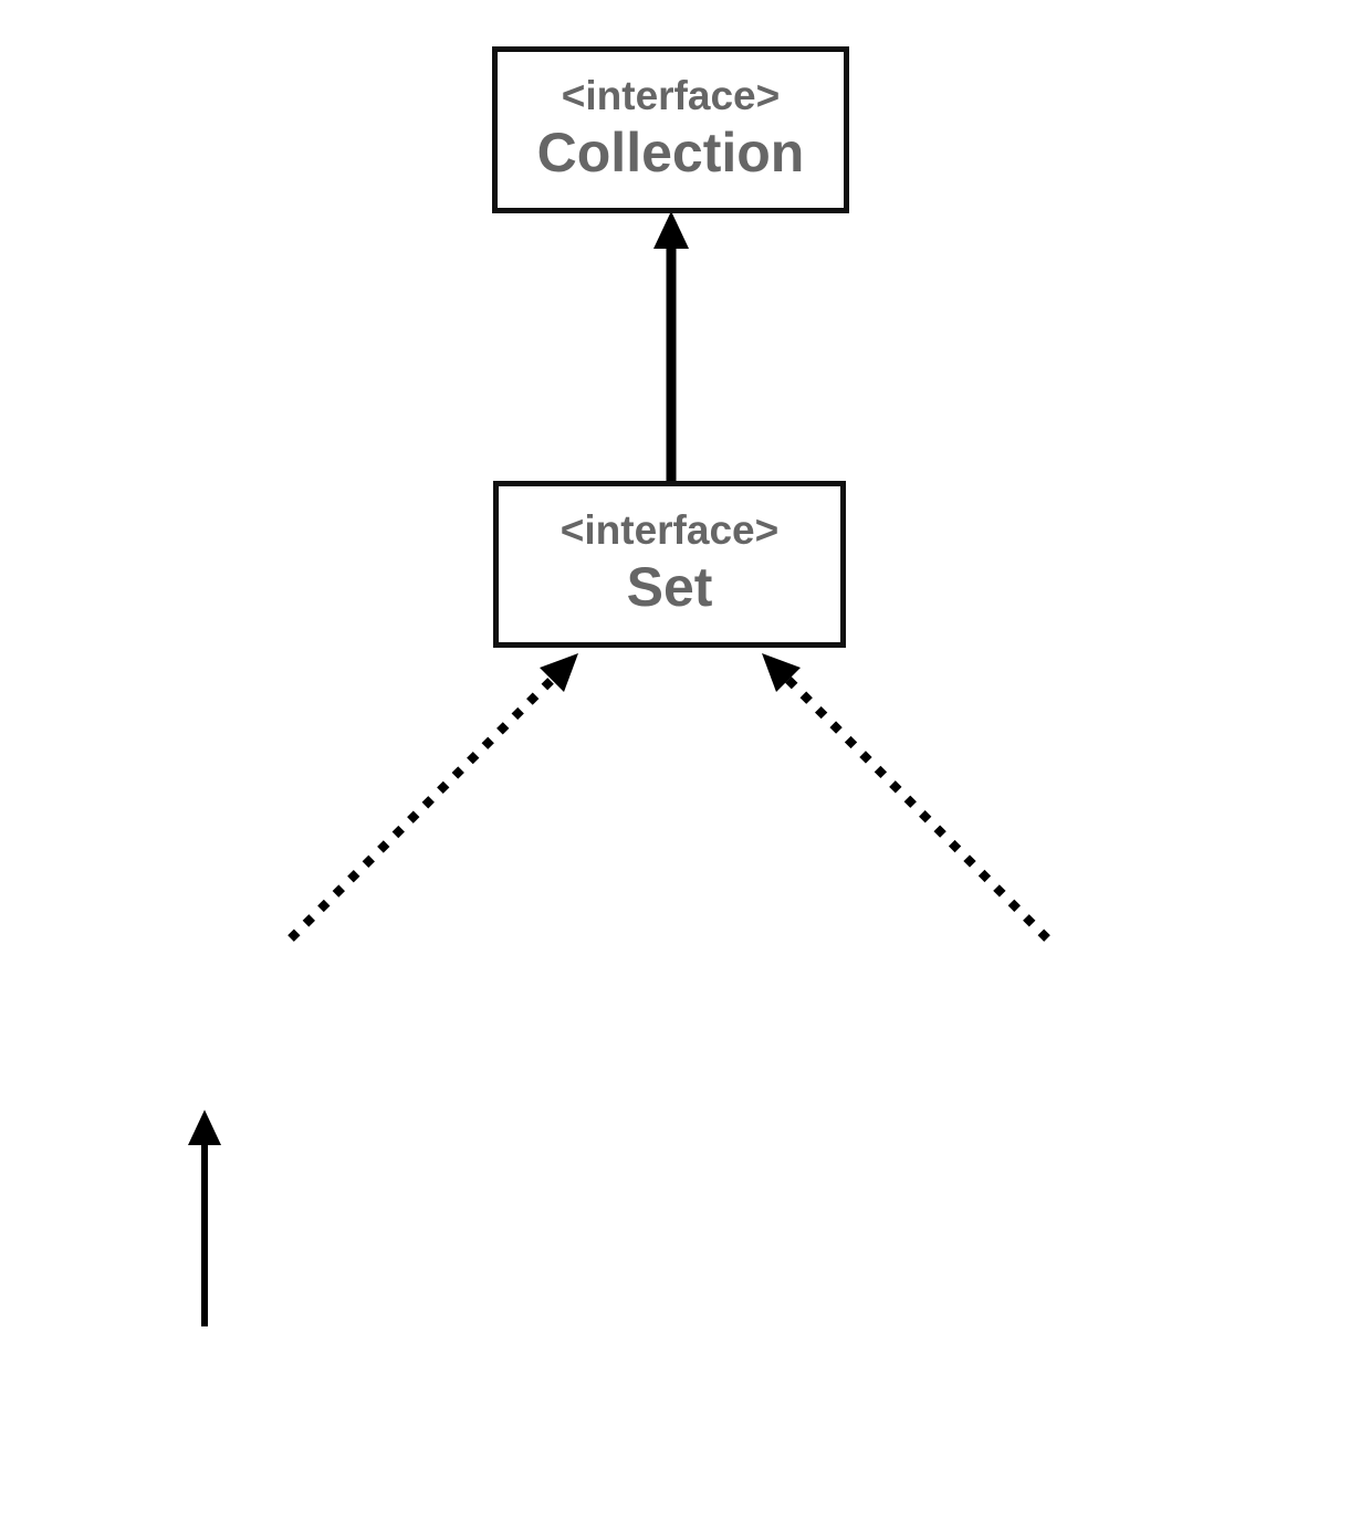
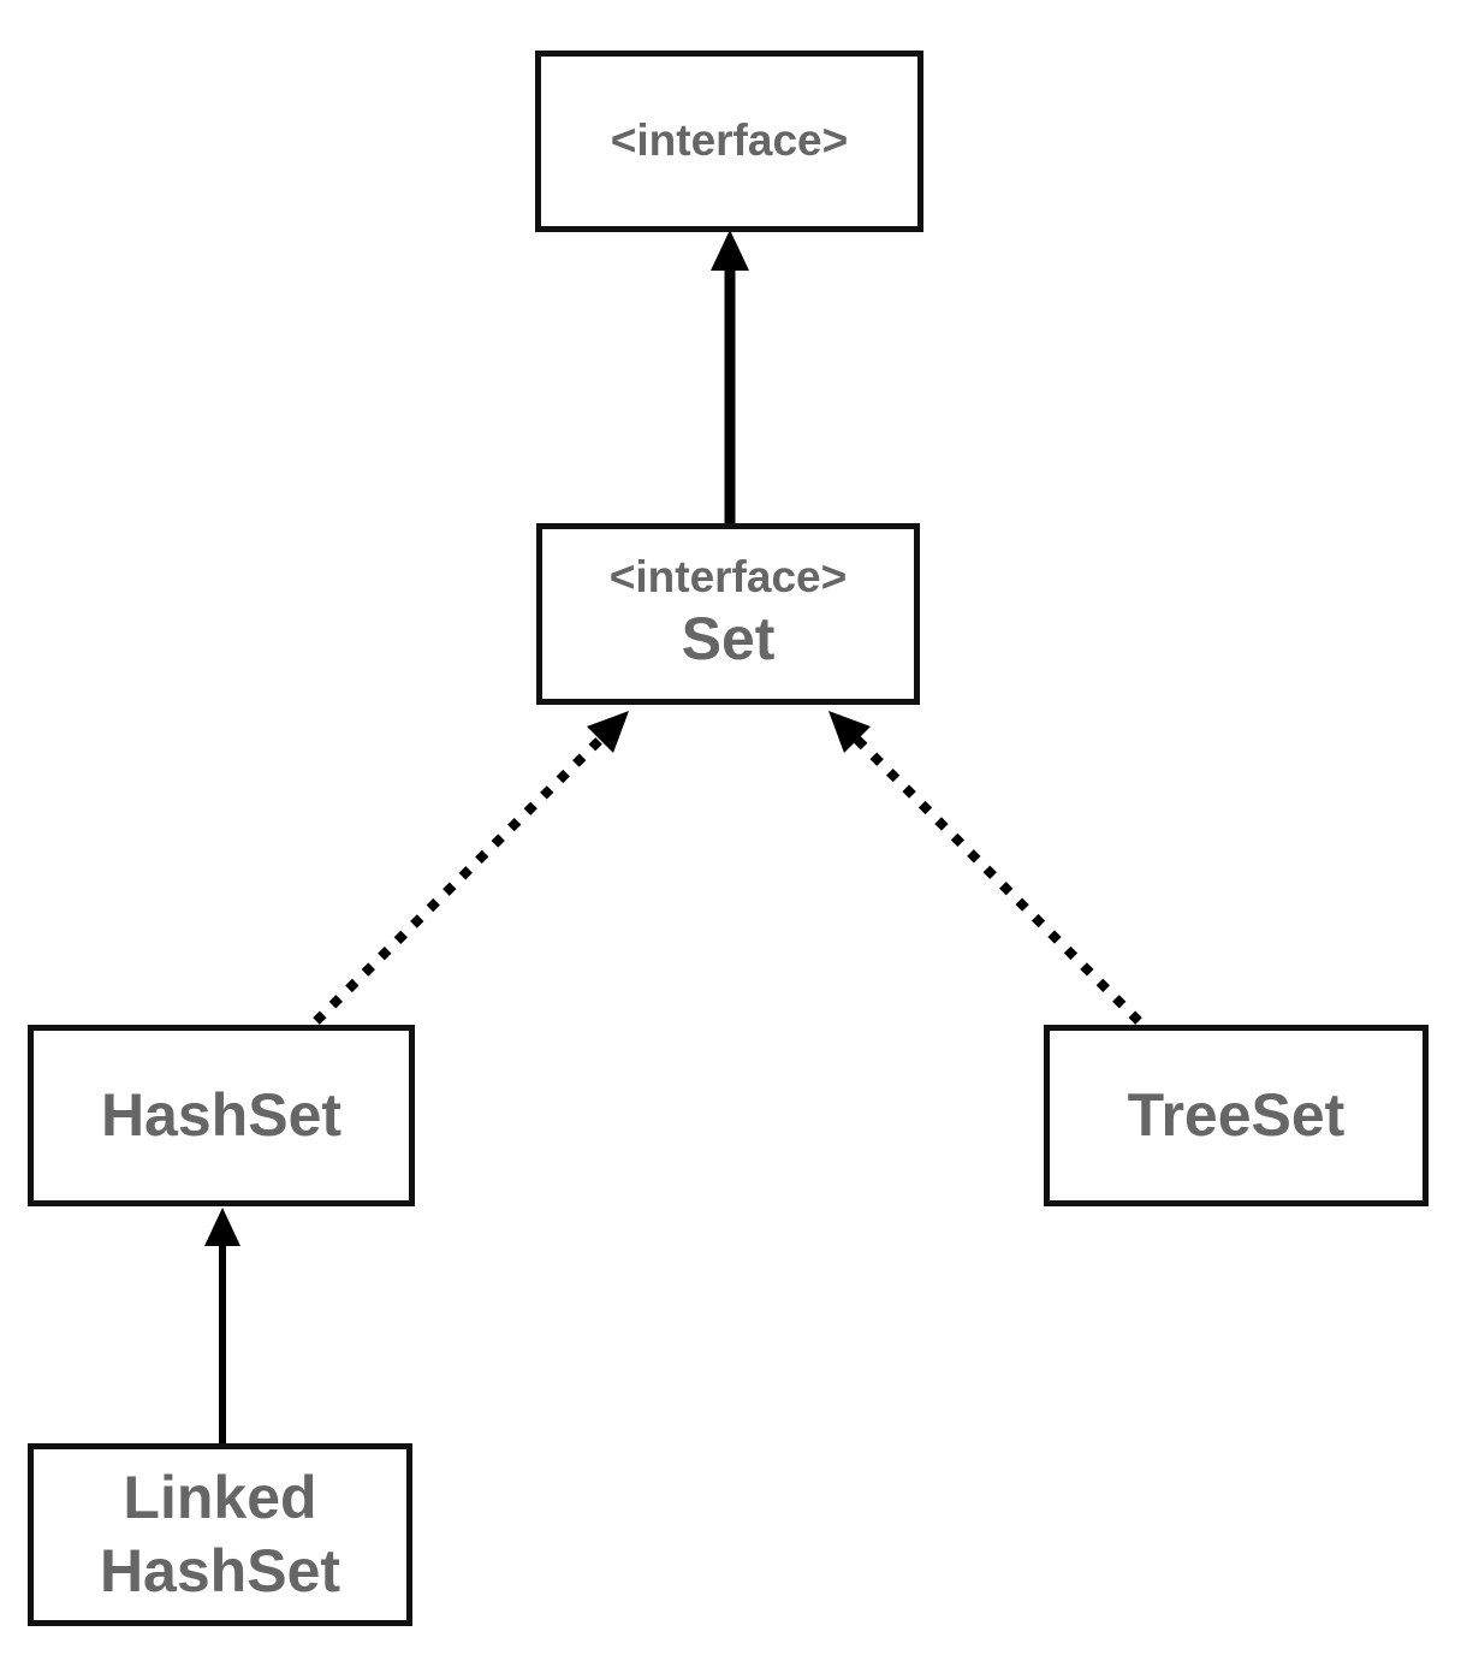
  <interface>
- Collection
  <interface>
  Set
+ HashSet
+ TreeSet
+ Linked HashSet
